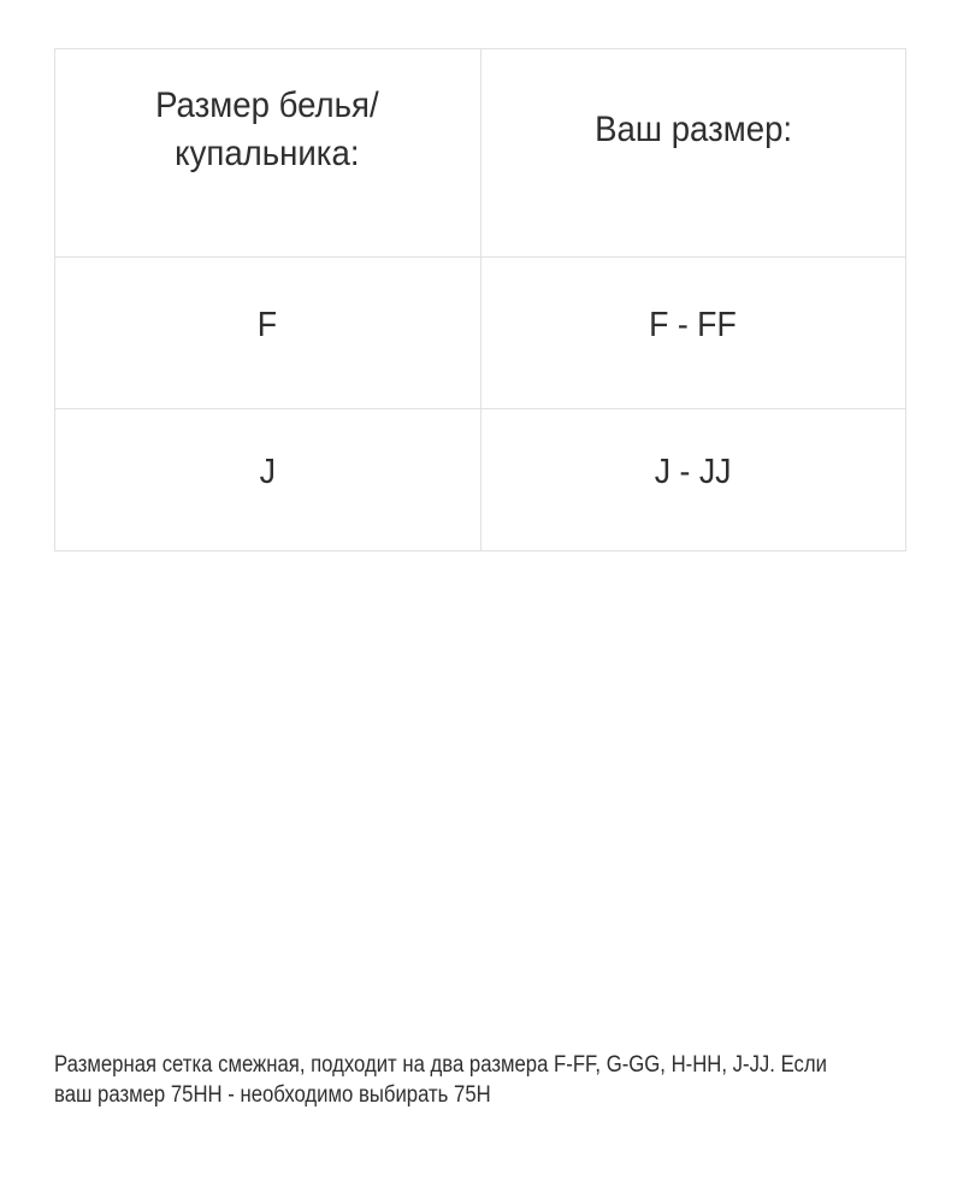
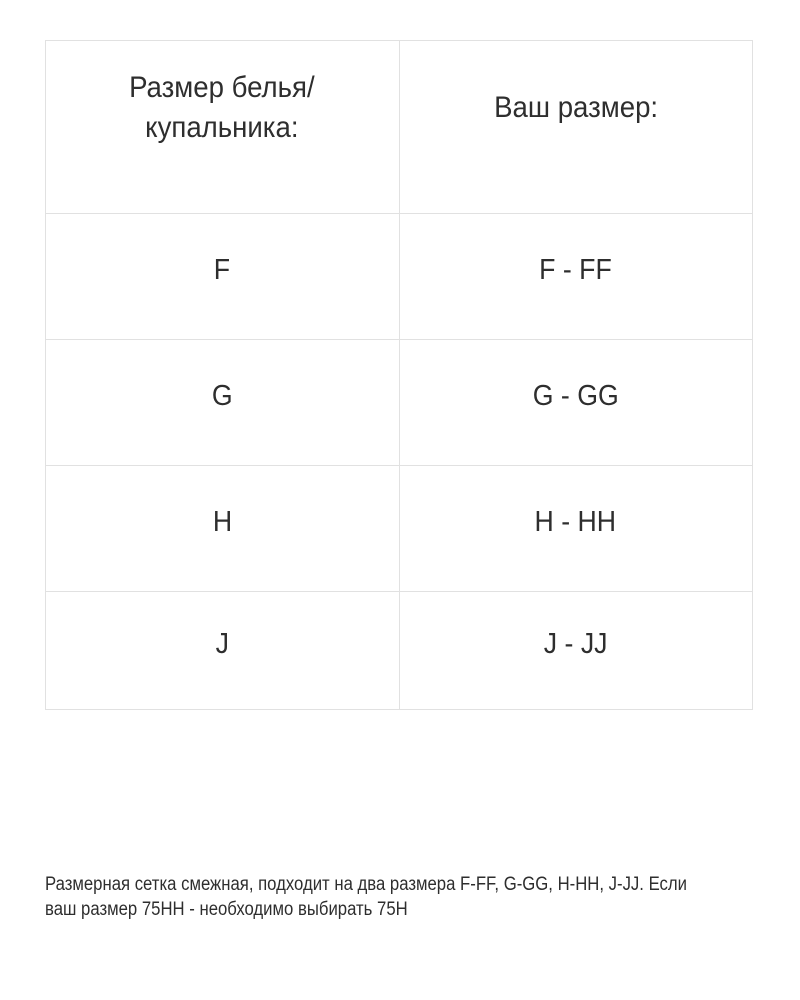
  Размер белья/ купальника:	Ваш размер:
  F	F - FF
+ G	G - GG
+ H	H - HH
  J	J - JJ
  Размерная сетка смежная, подходит на два размера F-FF, G-GG, H-HH, J-JJ. Если
  ваш размер 75HH - необходимо выбирать 75H
